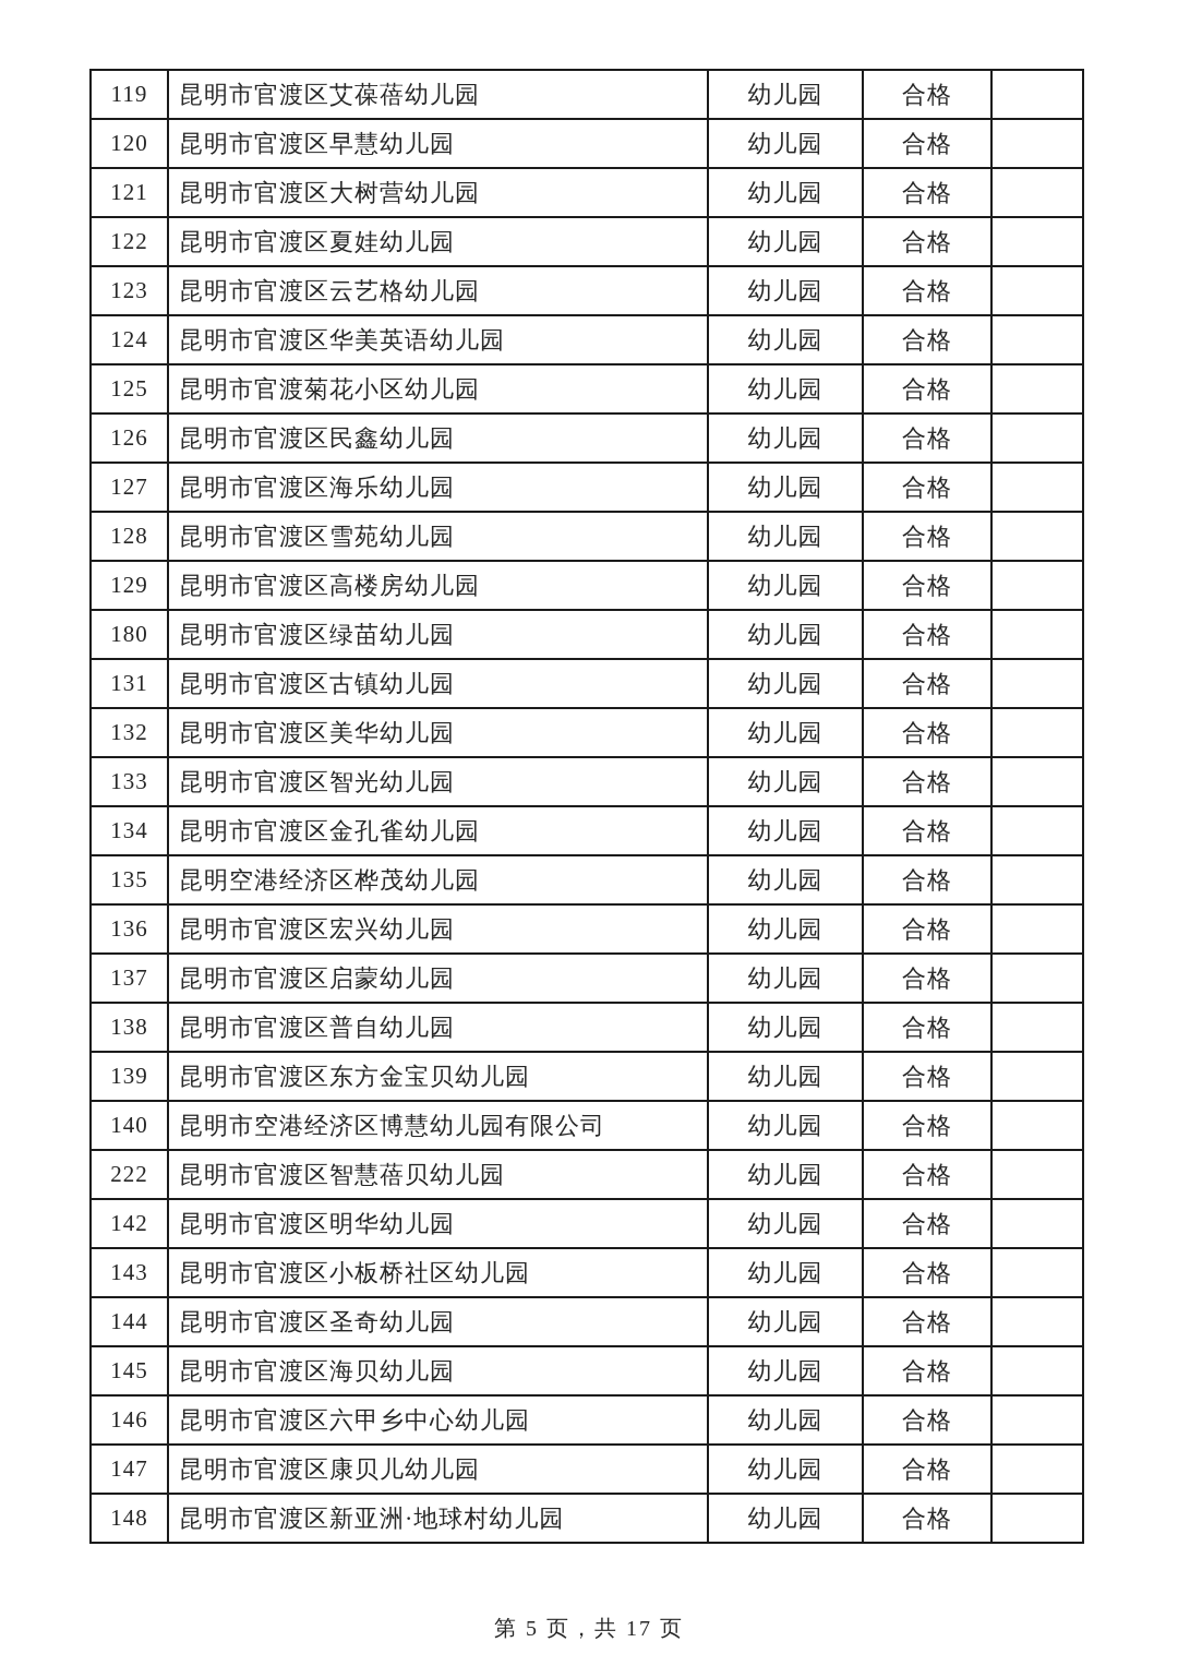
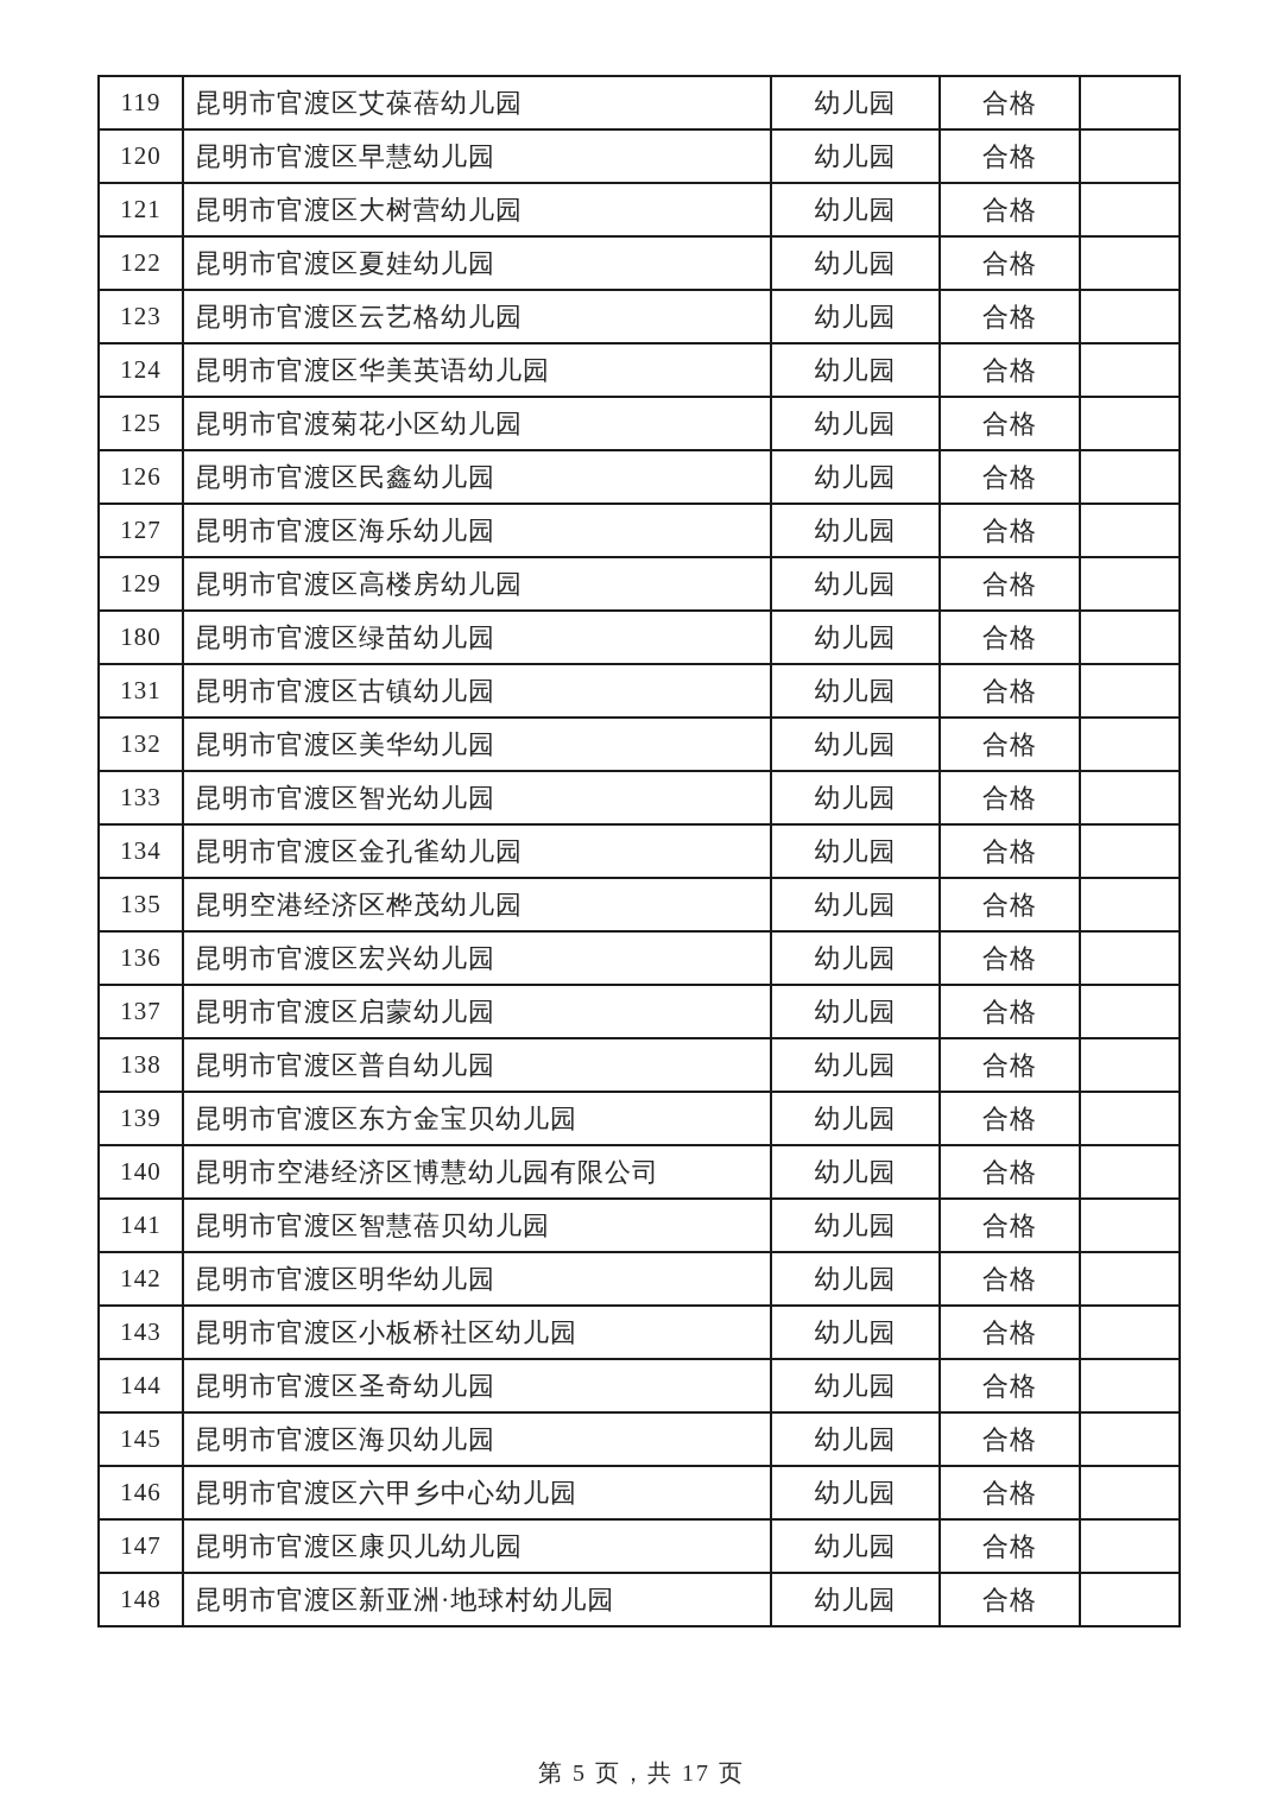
  119	昆明市官渡区艾葆蓓幼儿园	幼儿园	合格
  120	昆明市官渡区早慧幼儿园	幼儿园	合格
  121	昆明市官渡区大树营幼儿园	幼儿园	合格
  122	昆明市官渡区夏娃幼儿园	幼儿园	合格
  123	昆明市官渡区云艺格幼儿园	幼儿园	合格
  124	昆明市官渡区华美英语幼儿园	幼儿园	合格
  125	昆明市官渡菊花小区幼儿园	幼儿园	合格
  126	昆明市官渡区民鑫幼儿园	幼儿园	合格
  127	昆明市官渡区海乐幼儿园	幼儿园	合格
- 128	昆明市官渡区雪苑幼儿园	幼儿园	合格
  129	昆明市官渡区高楼房幼儿园	幼儿园	合格
  180	昆明市官渡区绿苗幼儿园	幼儿园	合格
  131	昆明市官渡区古镇幼儿园	幼儿园	合格
  132	昆明市官渡区美华幼儿园	幼儿园	合格
  133	昆明市官渡区智光幼儿园	幼儿园	合格
  134	昆明市官渡区金孔雀幼儿园	幼儿园	合格
  135	昆明空港经济区桦茂幼儿园	幼儿园	合格
  136	昆明市官渡区宏兴幼儿园	幼儿园	合格
  137	昆明市官渡区启蒙幼儿园	幼儿园	合格
  138	昆明市官渡区普自幼儿园	幼儿园	合格
  139	昆明市官渡区东方金宝贝幼儿园	幼儿园	合格
  140	昆明市空港经济区博慧幼儿园有限公司	幼儿园	合格
- 222	昆明市官渡区智慧蓓贝幼儿园	幼儿园	合格
+ 141	昆明市官渡区智慧蓓贝幼儿园	幼儿园	合格
  142	昆明市官渡区明华幼儿园	幼儿园	合格
  143	昆明市官渡区小板桥社区幼儿园	幼儿园	合格
  144	昆明市官渡区圣奇幼儿园	幼儿园	合格
  145	昆明市官渡区海贝幼儿园	幼儿园	合格
  146	昆明市官渡区六甲乡中心幼儿园	幼儿园	合格
  147	昆明市官渡区康贝儿幼儿园	幼儿园	合格
  148	昆明市官渡区新亚洲·地球村幼儿园	幼儿园	合格
  第 5 页，共 17 页
